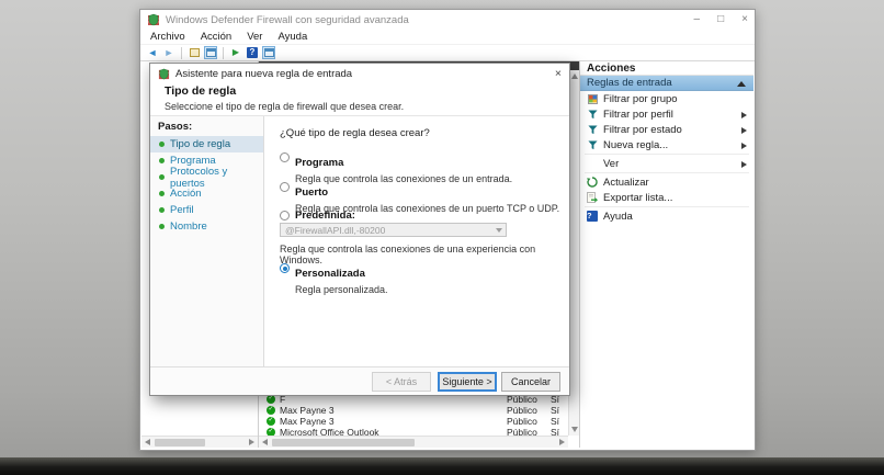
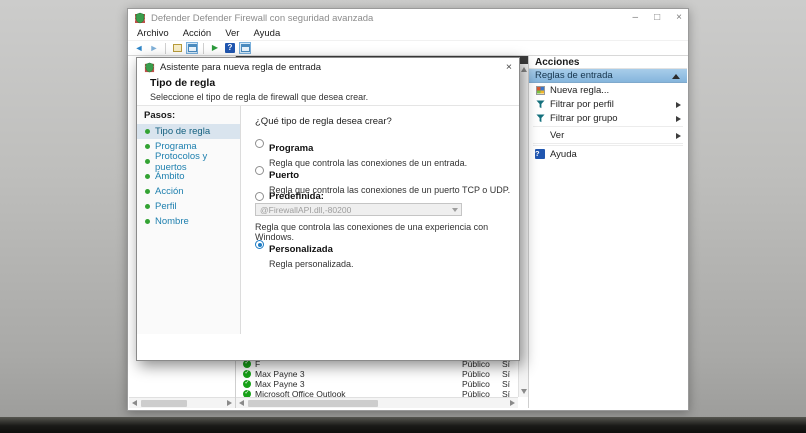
- Windows Defender Firewall con seguridad avanzada
+ Defender Defender Firewall con seguridad avanzada
  –
  □
  ×
  Archivo
  Acción
  Ver
  Ayuda
  ◄
  ►
  ▶
  ?
  F
  Público
  Sí
  Max Payne 3
  Público
  Sí
  Max Payne 3
  Público
  Sí
  Microsoft Office Outlook
  Público
  Sí
  Acciones
  Reglas de entrada
- Filtrar por grupo
+ Nueva regla...
  Filtrar por perfil
- Filtrar por estado
- Nueva regla...
+ Filtrar por grupo
  Ver
- Actualizar
- Exportar lista...
  ?
  Ayuda
  Asistente para nueva regla de entrada
  ×
  Tipo de regla
  Seleccione el tipo de regla de firewall que desea crear.
  Pasos:
  Tipo de regla
  Programa
  Protocolos y puertos
+ Ámbito
  Acción
  Perfil
  Nombre
  ¿Qué tipo de regla desea crear?
  Programa
  Regla que controla las conexiones de un entrada.
  Puerto
  Regla que controla las conexiones de un puerto TCP o UDP.
  Predefinida:
  @FirewallAPI.dll,-80200
  Regla que controla las conexiones de una experiencia con Windows.
  Personalizada
  Regla personalizada.
- < Atrás
- Siguiente >
- Cancelar
